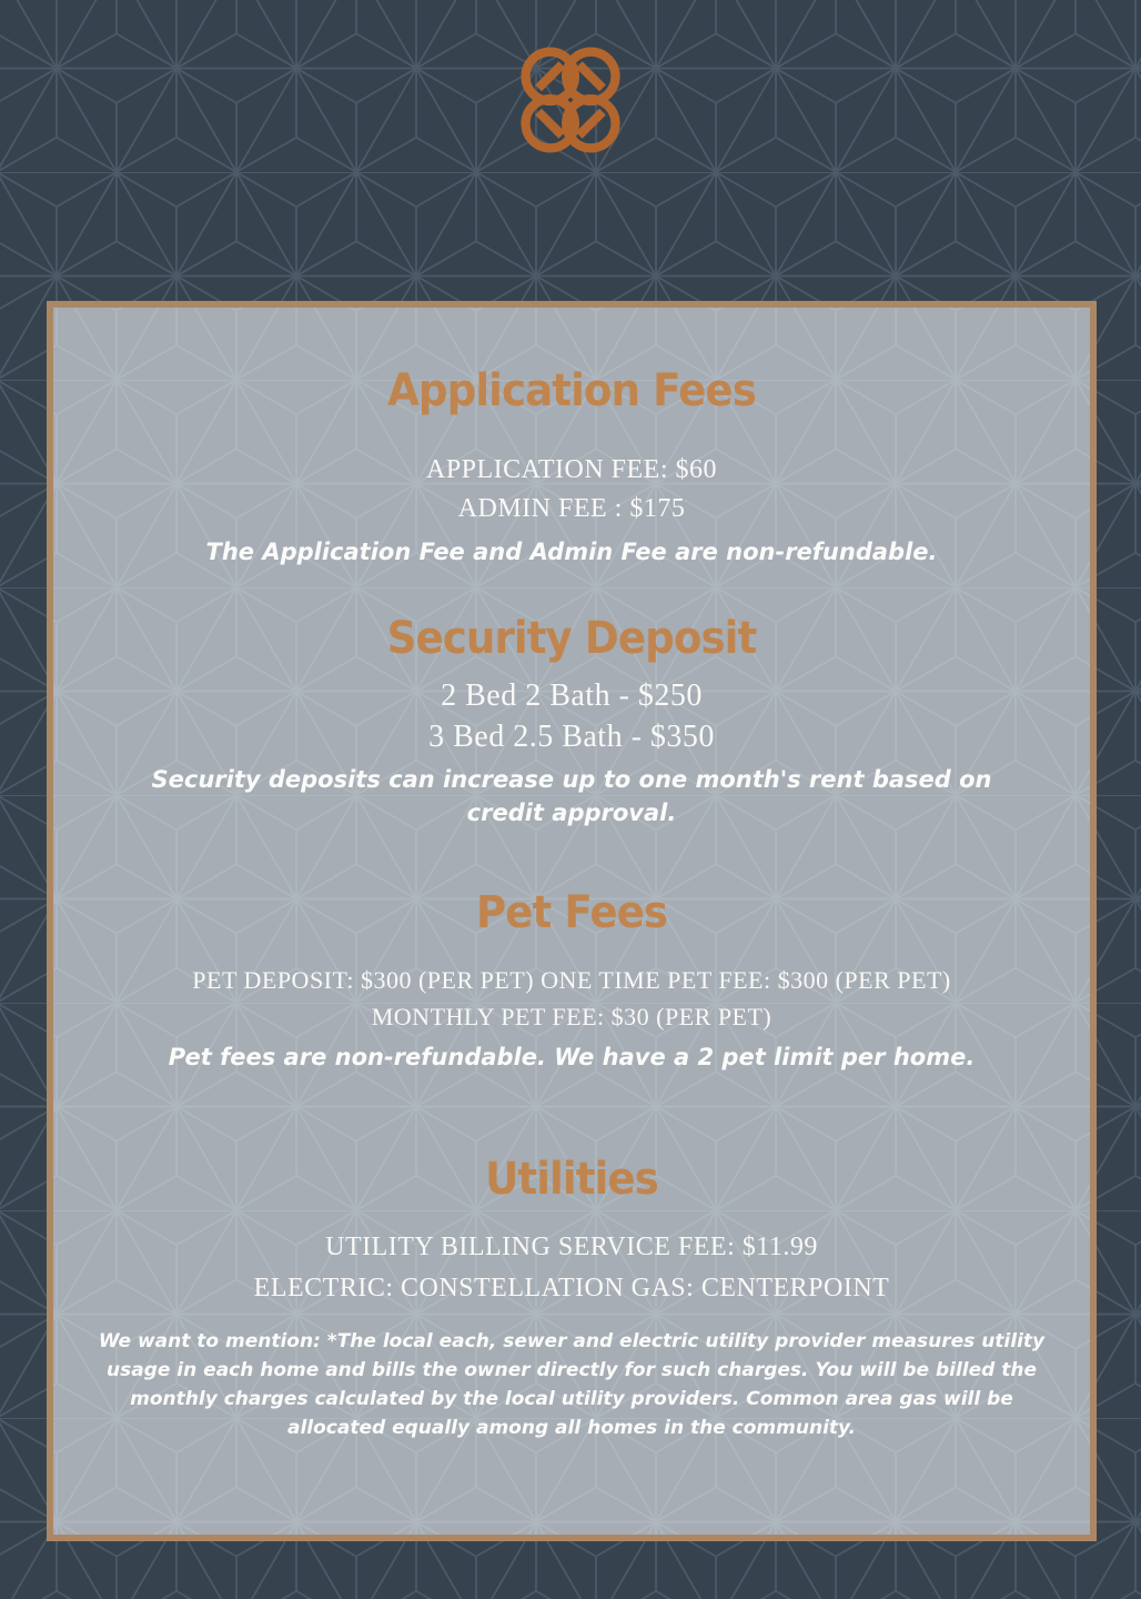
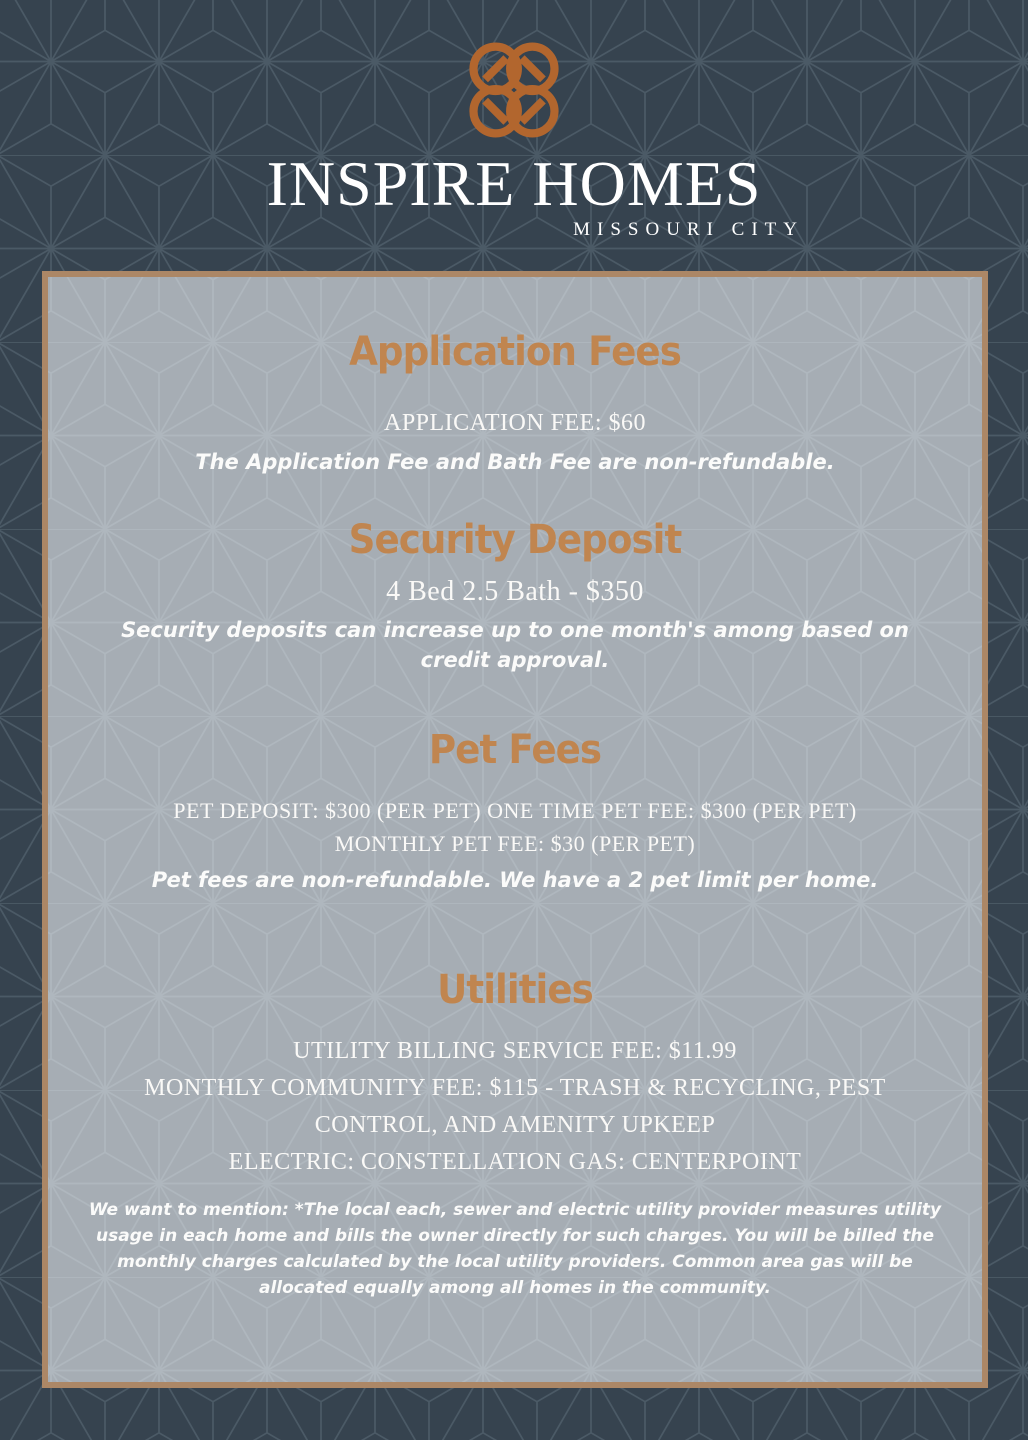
+ INSPIRE HOMES
+ MISSOURI CITY
  Application Fees
  APPLICATION FEE: $60
- ADMIN FEE : $175
- The Application Fee and Admin Fee are non-refundable.
+ The Application Fee and Bath Fee are non-refundable.
  Security Deposit
- 2 Bed 2 Bath - $250
- 3 Bed 2.5 Bath - $350
+ 4 Bed 2.5 Bath - $350
- Security deposits can increase up to one month's rent based on credit approval.
+ Security deposits can increase up to one month's among based on credit approval.
  Pet Fees
  PET DEPOSIT: $300 (PER PET) ONE TIME PET FEE: $300 (PER PET)
  MONTHLY PET FEE: $30 (PER PET)
  Pet fees are non-refundable. We have a 2 pet limit per home.
  Utilities
  UTILITY BILLING SERVICE FEE: $11.99
+ MONTHLY COMMUNITY FEE: $115 - TRASH & RECYCLING, PEST CONTROL, AND AMENITY UPKEEP
  ELECTRIC: CONSTELLATION GAS: CENTERPOINT
  We want to mention: *The local each, sewer and electric utility provider measures utility usage in each home and bills the owner directly for such charges. You will be billed the monthly charges calculated by the local utility providers. Common area gas will be allocated equally among all homes in the community.
